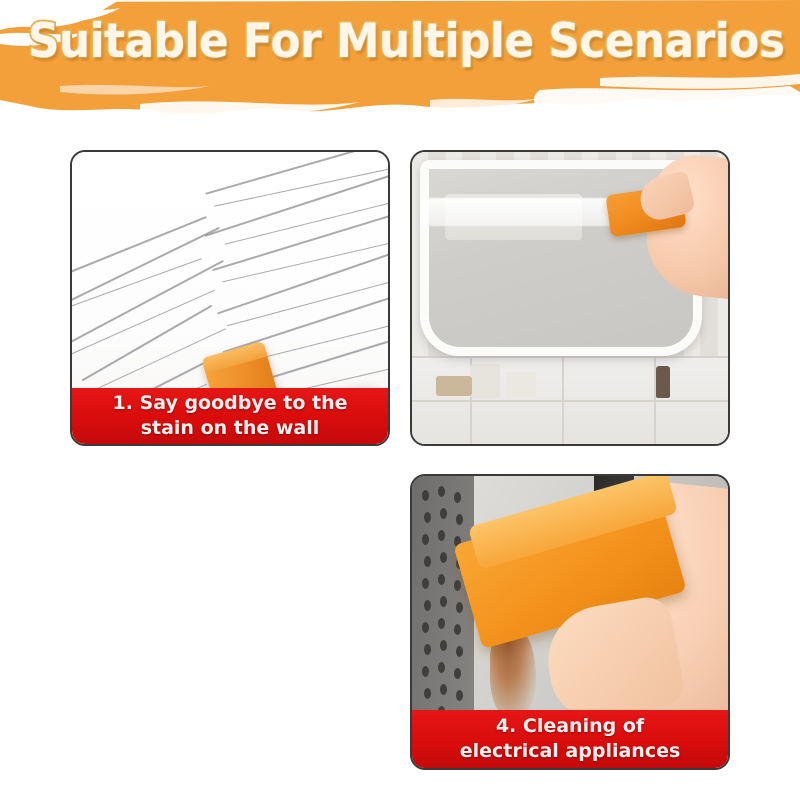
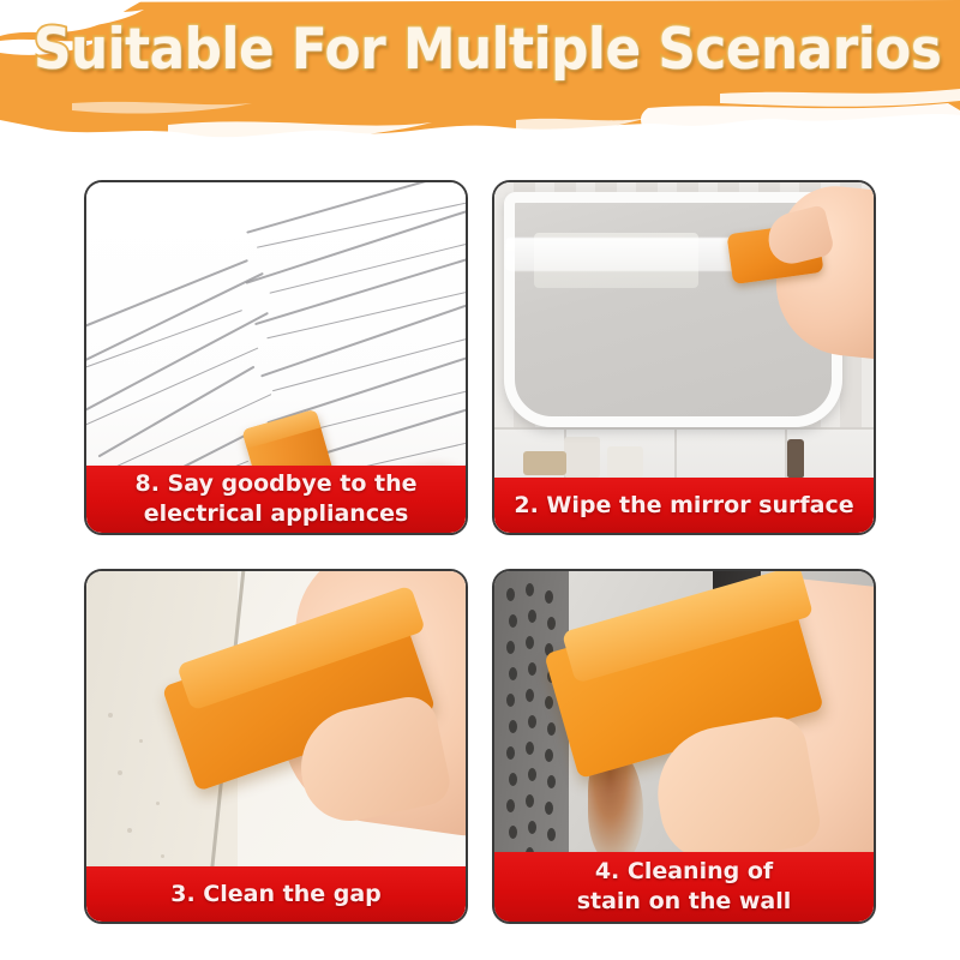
  Suitable For Multiple Scenarios
- 1. Say goodbye to the
+ 8. Say goodbye to the
- stain on the wall
+ electrical appliances
+ 2. Wipe the mirror surface
+ 3. Clean the gap
  4. Cleaning of
- electrical appliances
+ stain on the wall
